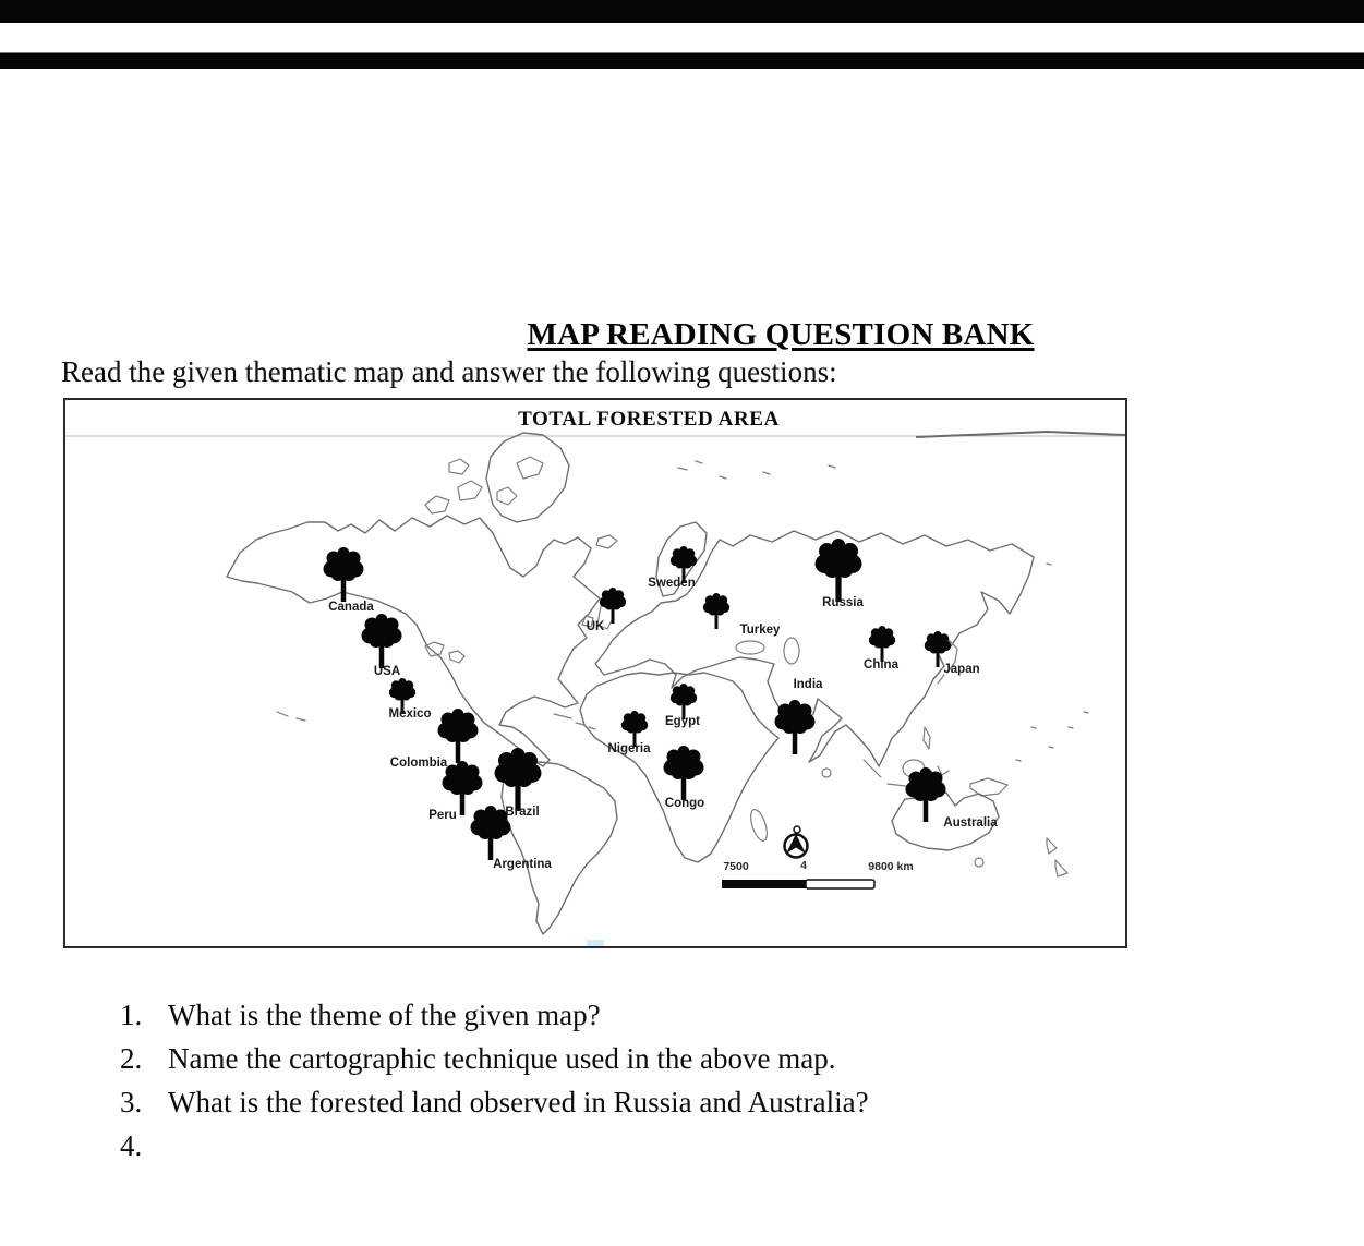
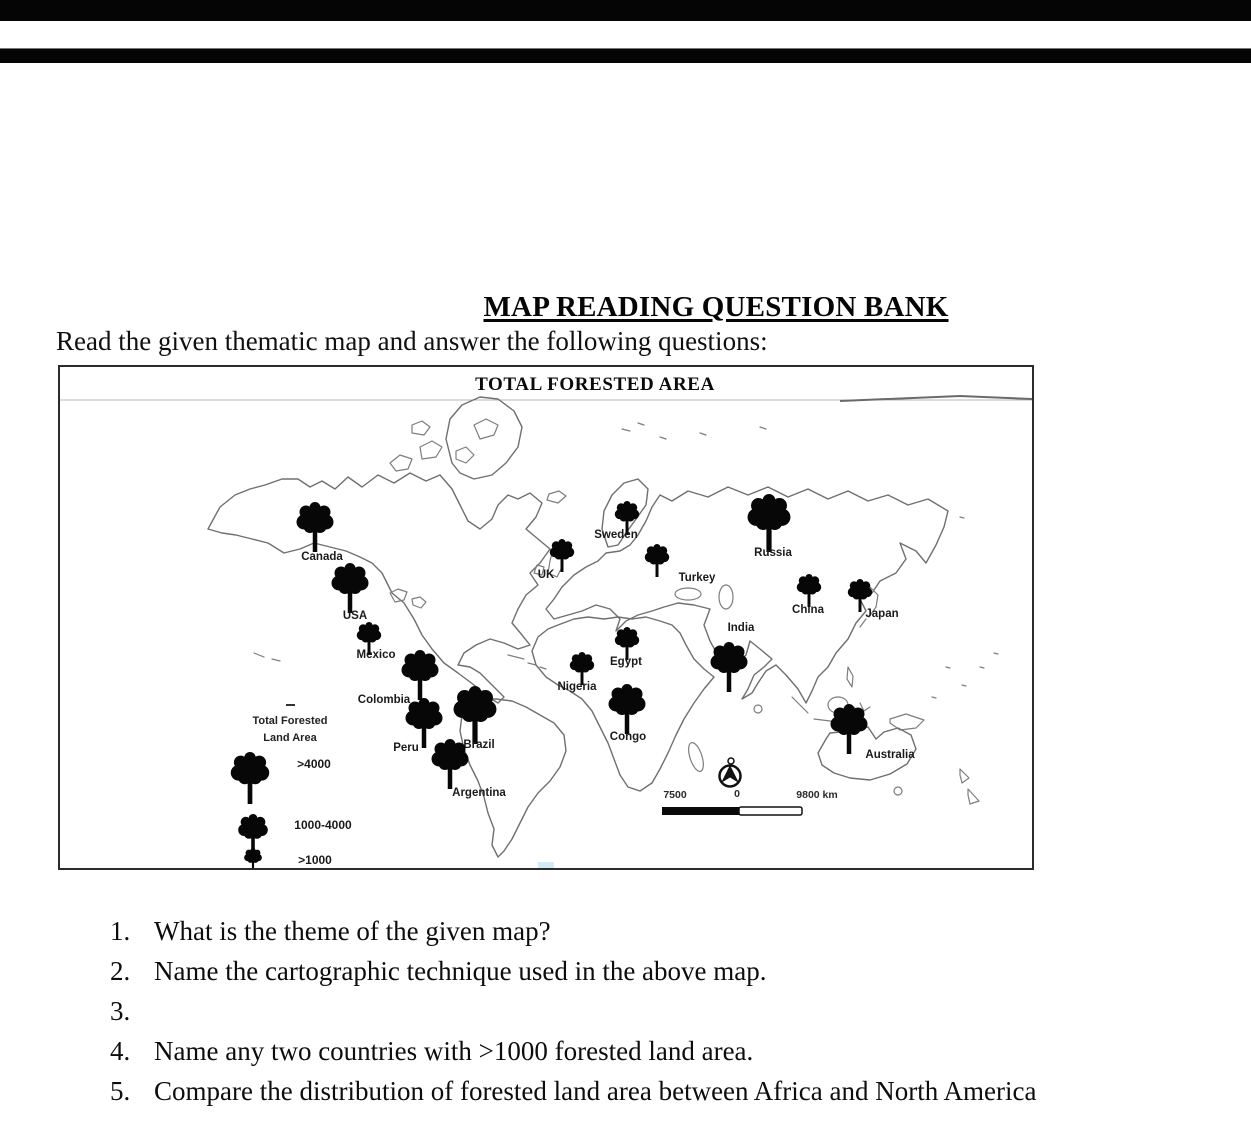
  MAP READING QUESTION BANK
  Read the given thematic map and answer the following questions:
  TOTAL FORESTED AREA
  Canada
  USA
  Mexico
  Colombia
  Peru
  Brazil
  Argentina
  UK
  Sweden
  Russia
  Turkey
  Egypt
  Nigeria
  Congo
  India
  China
  Japan
  Australia
+ Total Forested
+ Land Area
+ >4000
+ 1000-4000
+ >1000
  7500
- 4
+ 0
  9800 km
  1.
  What is the theme of the given map?
  2.
  Name the cartographic technique used in the above map.
  3.
- What is the forested land observed in Russia and Australia?
  4.
+ Name any two countries with >1000 forested land area.
+ 5.
+ Compare the distribution of forested land area between Africa and North America
